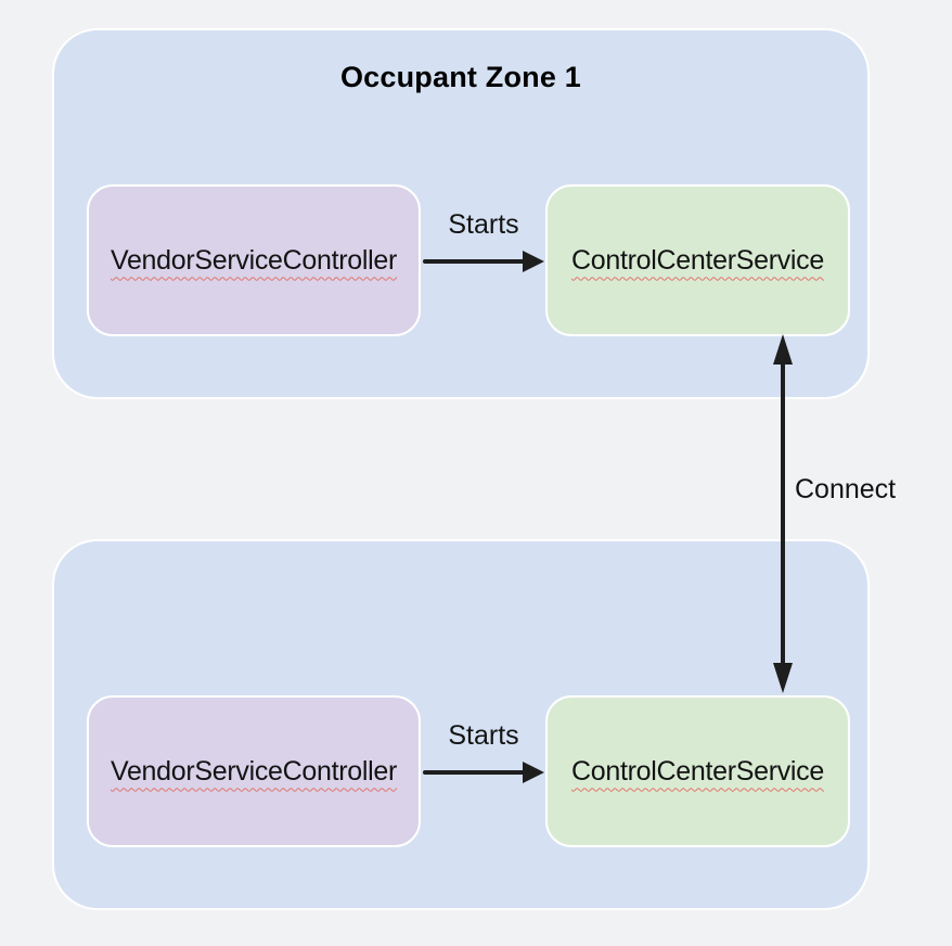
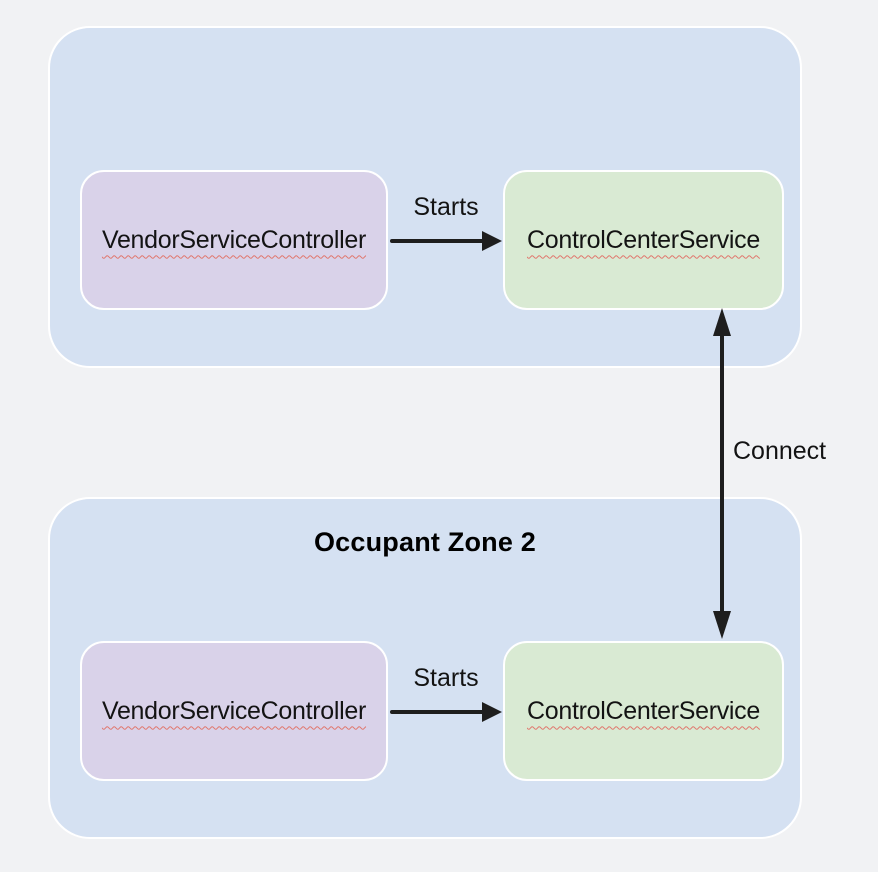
- Occupant Zone 1
  VendorServiceController
  Starts
  ControlCenterService
+ Occupant Zone 2
  VendorServiceController
  Starts
  ControlCenterService
  Connect
